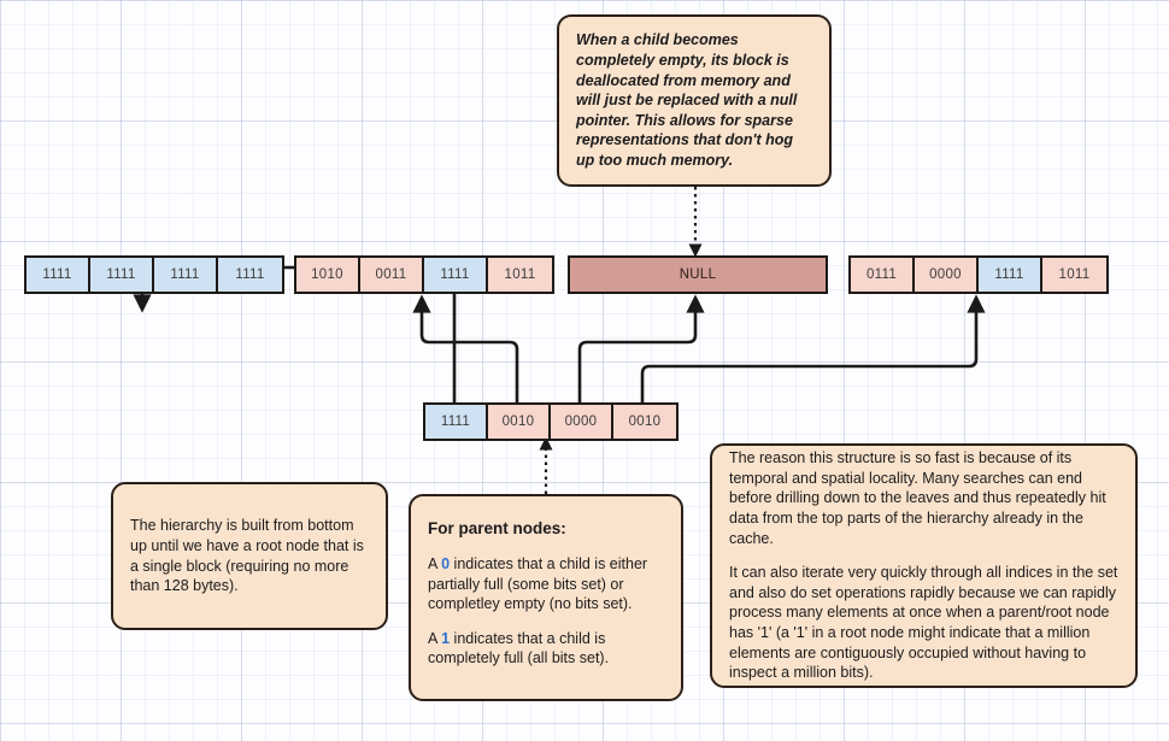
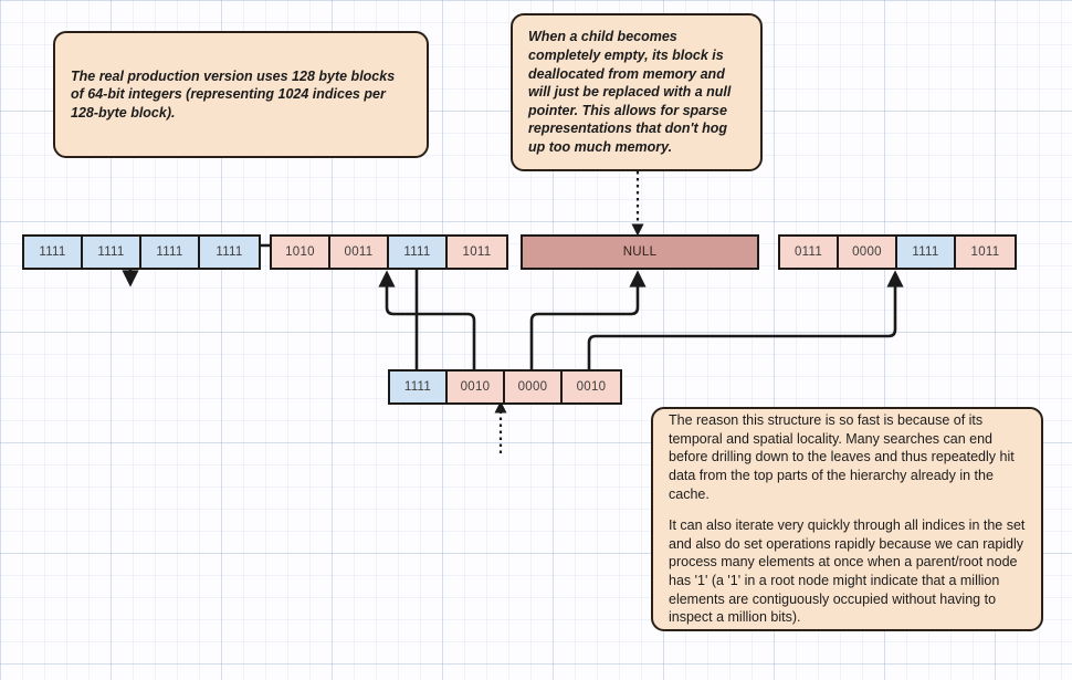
+ The real production version uses 128 byte blocks of 64-bit integers (representing 1024 indices per 128-byte block).
  When a child becomes completely empty, its block is deallocated from memory and will just be replaced with a null pointer. This allows for sparse representations that don't hog up too much memory.
  1111
  1111
  1111
  1111
  1010
  0011
  1111
  1011
  NULL
  0111
  0000
  1111
  1011
  1111
  0010
  0000
  0010
- The hierarchy is built from bottom up until we have a root node that is a single block (requiring no more than 128 bytes).
- For parent nodes:
- A 0 indicates that a child is either partially full (some bits set) or completley empty (no bits set).
- A 1 indicates that a child is completely full (all bits set).
  The reason this structure is so fast is because of its temporal and spatial locality. Many searches can end before drilling down to the leaves and thus repeatedly hit data from the top parts of the hierarchy already in the cache.
  It can also iterate very quickly through all indices in the set and also do set operations rapidly because we can rapidly process many elements at once when a parent/root node has '1' (a '1' in a root node might indicate that a million elements are contiguously occupied without having to inspect a million bits).
